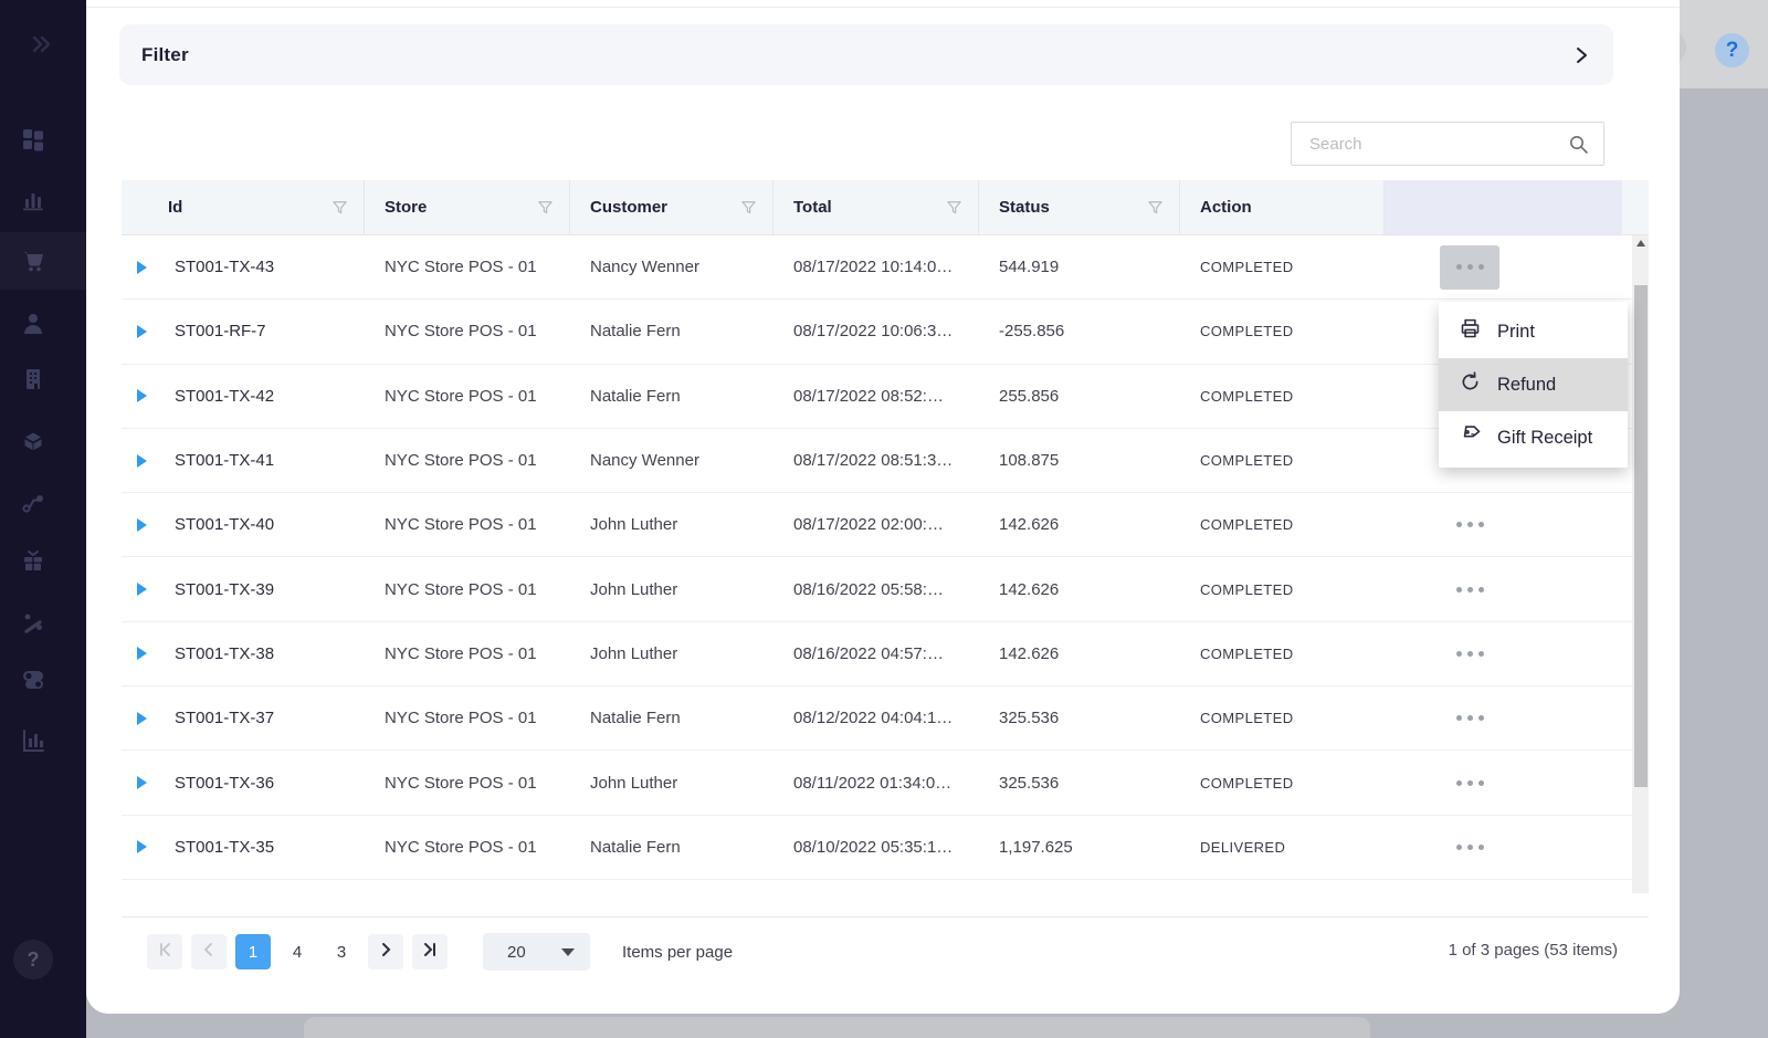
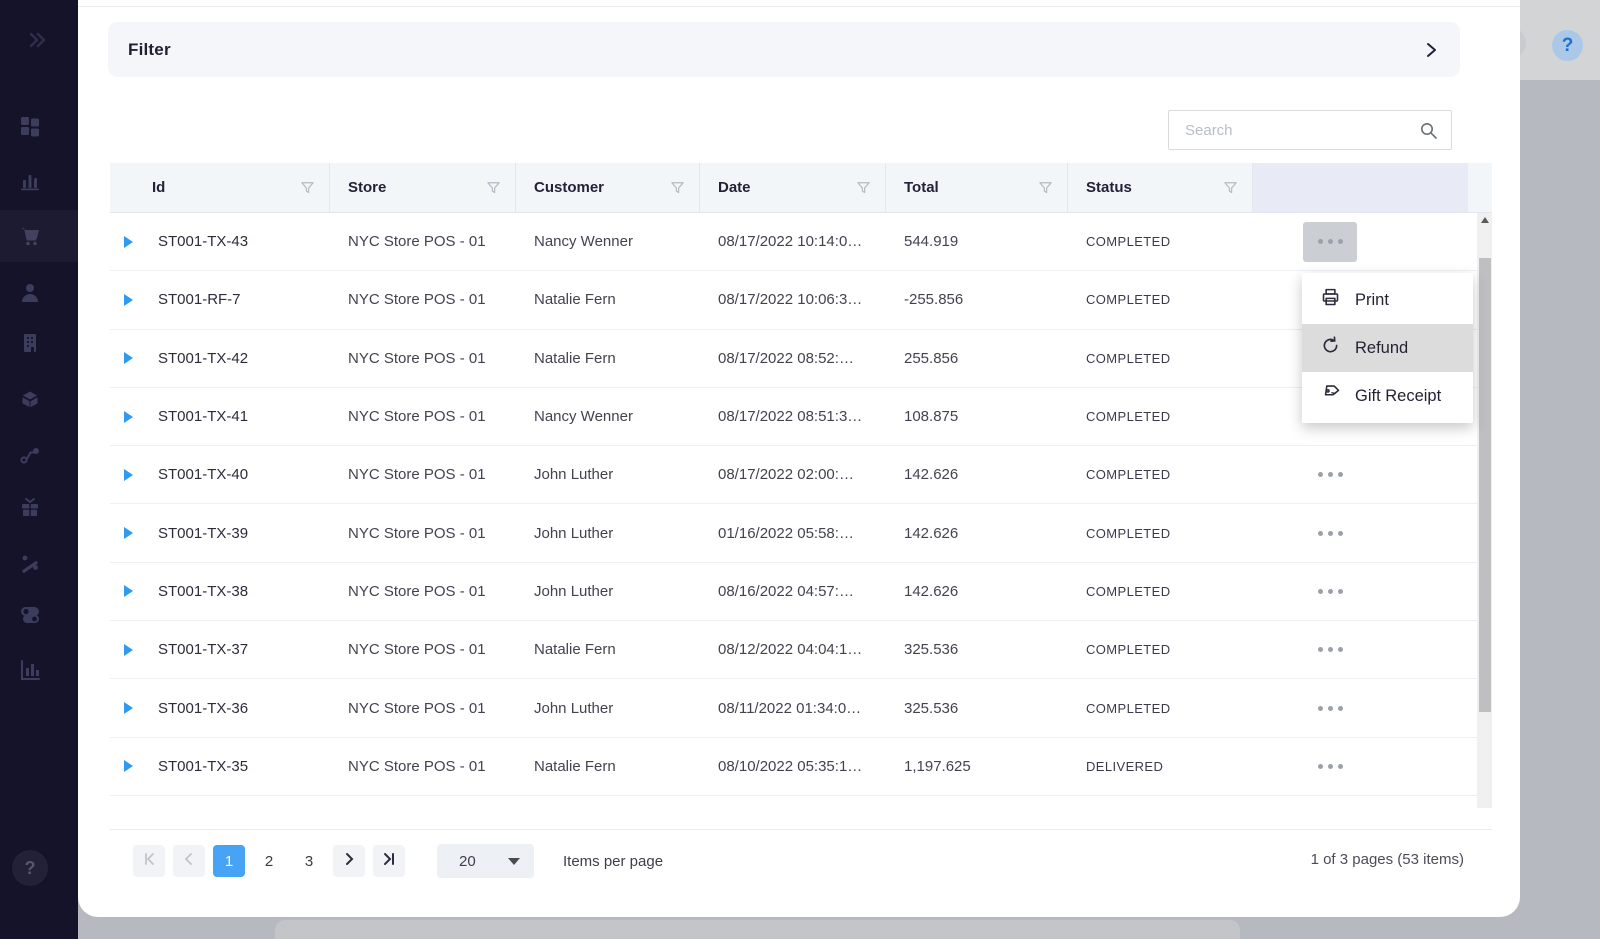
  ?
  ?
  Filter
  Search
  Id
  Store
  Customer
+ Date
  Total
  Status
- Action
  ST001-TX-43
  NYC Store POS - 01
  Nancy Wenner
  08/17/2022 10:14:0…
  544.919
  COMPLETED
  ST001-RF-7
  NYC Store POS - 01
  Natalie Fern
  08/17/2022 10:06:3…
  -255.856
  COMPLETED
  ST001-TX-42
  NYC Store POS - 01
  Natalie Fern
  08/17/2022 08:52:…
  255.856
  COMPLETED
  ST001-TX-41
  NYC Store POS - 01
  Nancy Wenner
  08/17/2022 08:51:3…
  108.875
  COMPLETED
  ST001-TX-40
  NYC Store POS - 01
  John Luther
  08/17/2022 02:00:…
  142.626
  COMPLETED
  ST001-TX-39
  NYC Store POS - 01
  John Luther
- 08/16/2022 05:58:…
+ 01/16/2022 05:58:…
  142.626
  COMPLETED
  ST001-TX-38
  NYC Store POS - 01
  John Luther
  08/16/2022 04:57:…
  142.626
  COMPLETED
  ST001-TX-37
  NYC Store POS - 01
  Natalie Fern
  08/12/2022 04:04:1…
  325.536
  COMPLETED
  ST001-TX-36
  NYC Store POS - 01
  John Luther
  08/11/2022 01:34:0…
  325.536
  COMPLETED
  ST001-TX-35
  NYC Store POS - 01
  Natalie Fern
  08/10/2022 05:35:1…
  1,197.625
  DELIVERED
  Print
  Refund
  Gift Receipt
  1
- 4
+ 2
  3
  20
  Items per page
  1 of 3 pages (53 items)
